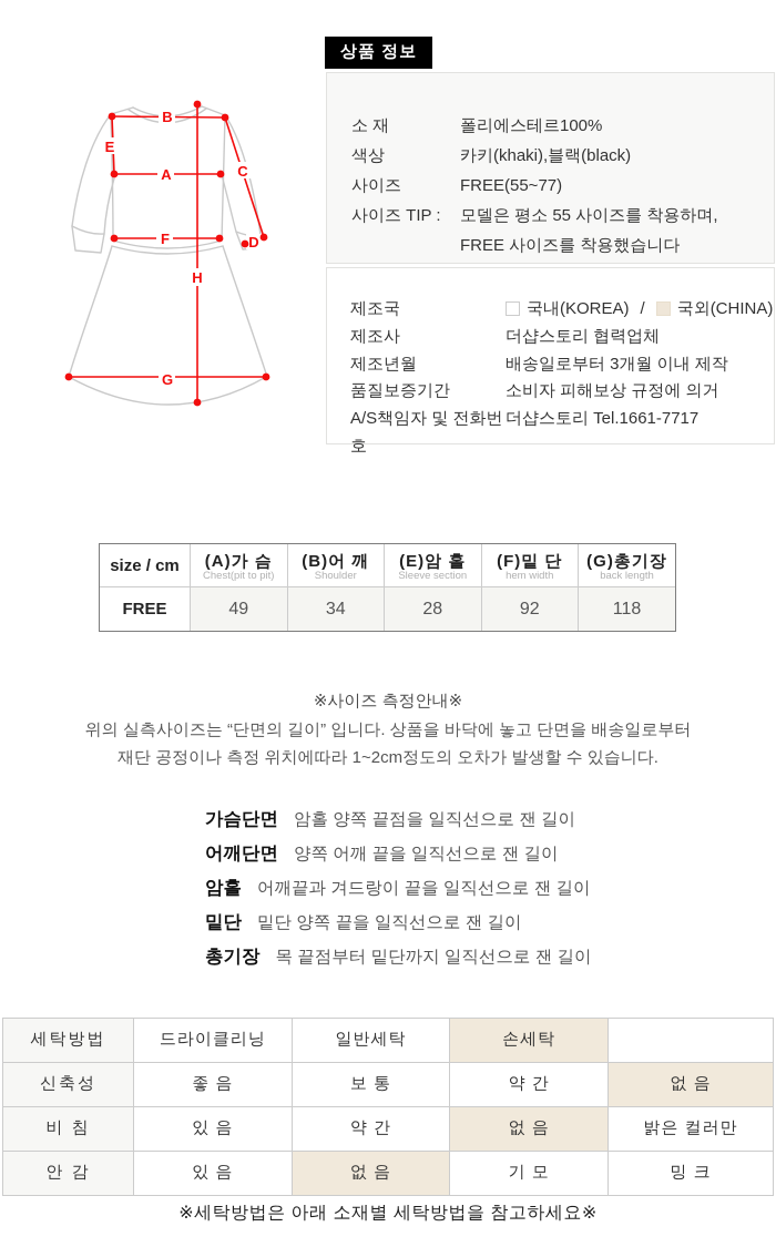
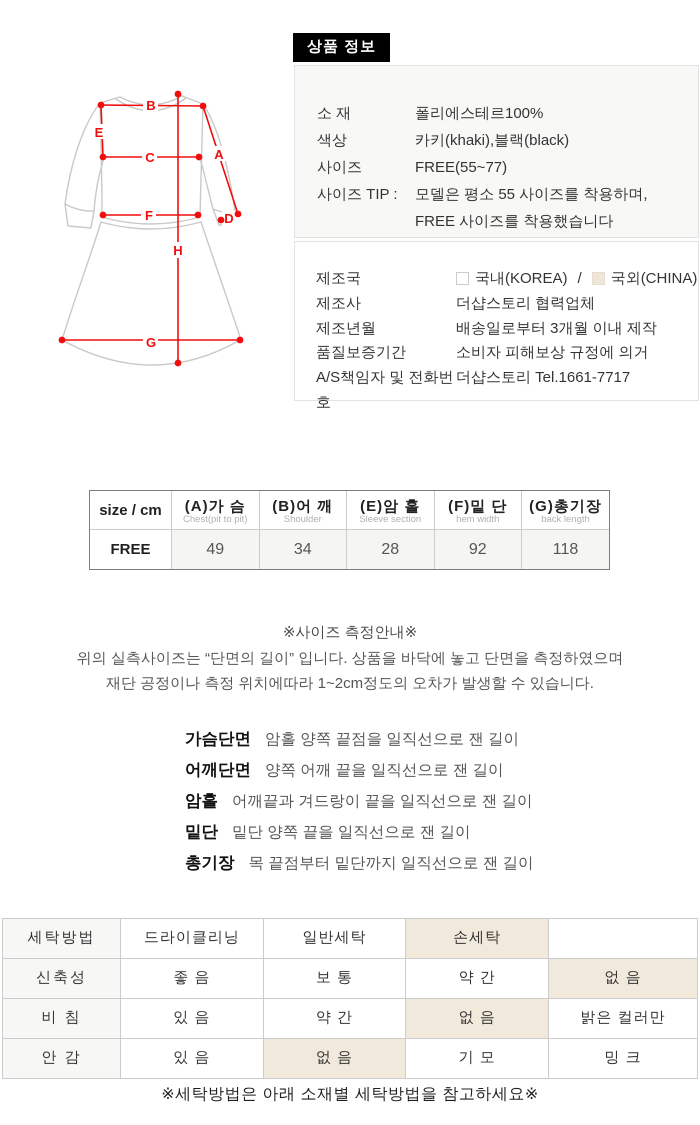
  상품 정보
- A
+ C
  B
- C
+ A
  D
  E
  F
  G
  H
  소 재
  폴리에스테르100%
  색상
  카키(khaki),블랙(black)
  사이즈
  FREE(55~77)
  사이즈 TIP :
  모델은 평소 55 사이즈를 착용하며,
  FREE 사이즈를 착용했습니다
  제조국
  국내(KOREA) / 국외(CHINA)
  제조사
  더샵스토리 협력업체
  제조년월
  배송일로부터 3개월 이내 제작
  품질보증기간
  소비자 피해보상 규정에 의거
  A/S책임자 및 전화번호
  더샵스토리 Tel.1661-7717
  size / cm	(A)가 슴Chest(pit to pit)	(B)어 깨Shoulder	(E)암 홀Sleeve section	(F)밑 단hem width	(G)총기장back length
  FREE	49	34	28	92	118
  ※사이즈 측정안내※
- 위의 실측사이즈는 “단면의 길이” 입니다. 상품을 바닥에 놓고 단면을 배송일로부터
+ 위의 실측사이즈는 “단면의 길이” 입니다. 상품을 바닥에 놓고 단면을 측정하였으며
  재단 공정이나 측정 위치에따라 1~2cm정도의 오차가 발생할 수 있습니다.
  가슴단면 암홀 양쪽 끝점을 일직선으로 잰 길이
  어깨단면 양쪽 어깨 끝을 일직선으로 잰 길이
  암홀 어깨끝과 겨드랑이 끝을 일직선으로 잰 길이
  밑단 밑단 양쪽 끝을 일직선으로 잰 길이
  총기장 목 끝점부터 밑단까지 일직선으로 잰 길이
  세탁방법	드라이클리닝	일반세탁	손세탁
  신축성	좋 음	보 통	약 간	없 음
  비 침	있 음	약 간	없 음	밝은 컬러만
  안 감	있 음	없 음	기 모	밍 크
  ※세탁방법은 아래 소재별 세탁방법을 참고하세요※
